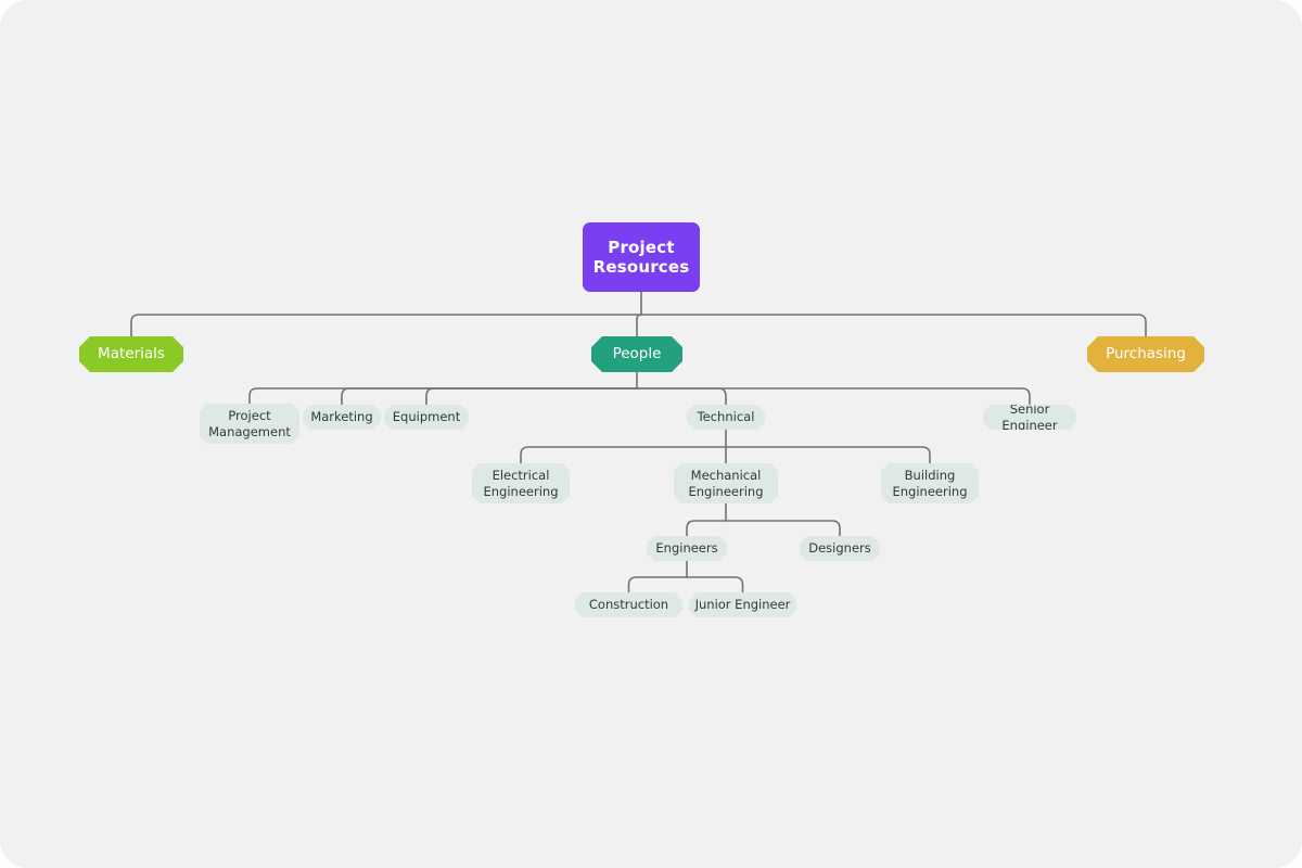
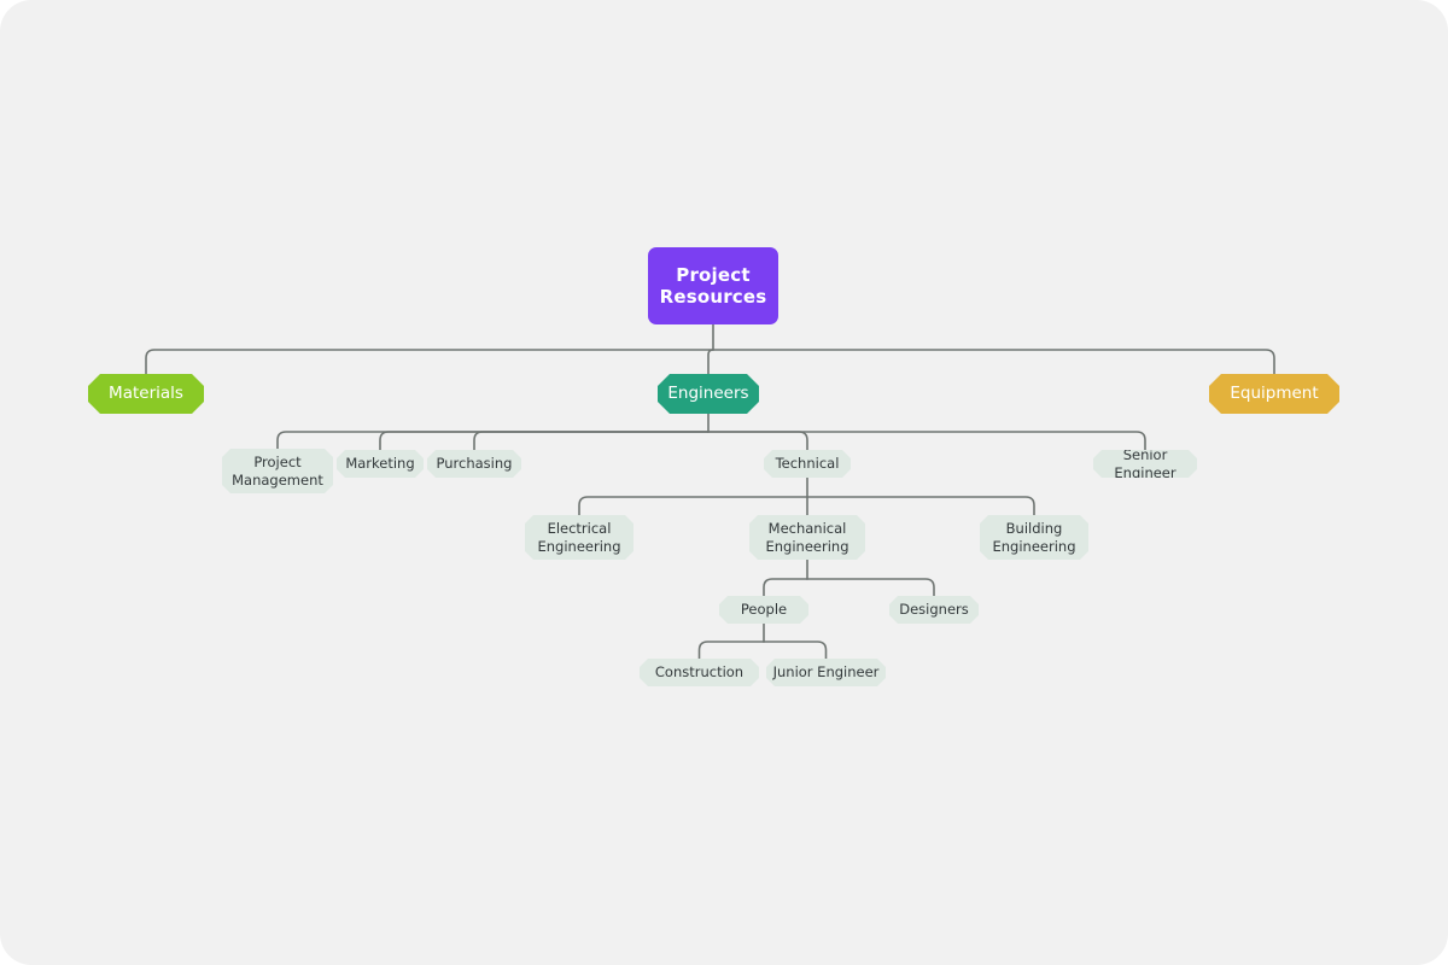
  Project
  Resources
  Materials
- People
+ Engineers
- Purchasing
+ Equipment
  Project
  Management
  Marketing
- Equipment
+ Purchasing
  Technical
  Senior Engineer
  Electrical
  Engineering
  Mechanical
  Engineering
  Building
  Engineering
- Engineers
+ People
  Designers
  Construction
  Junior Engineer
